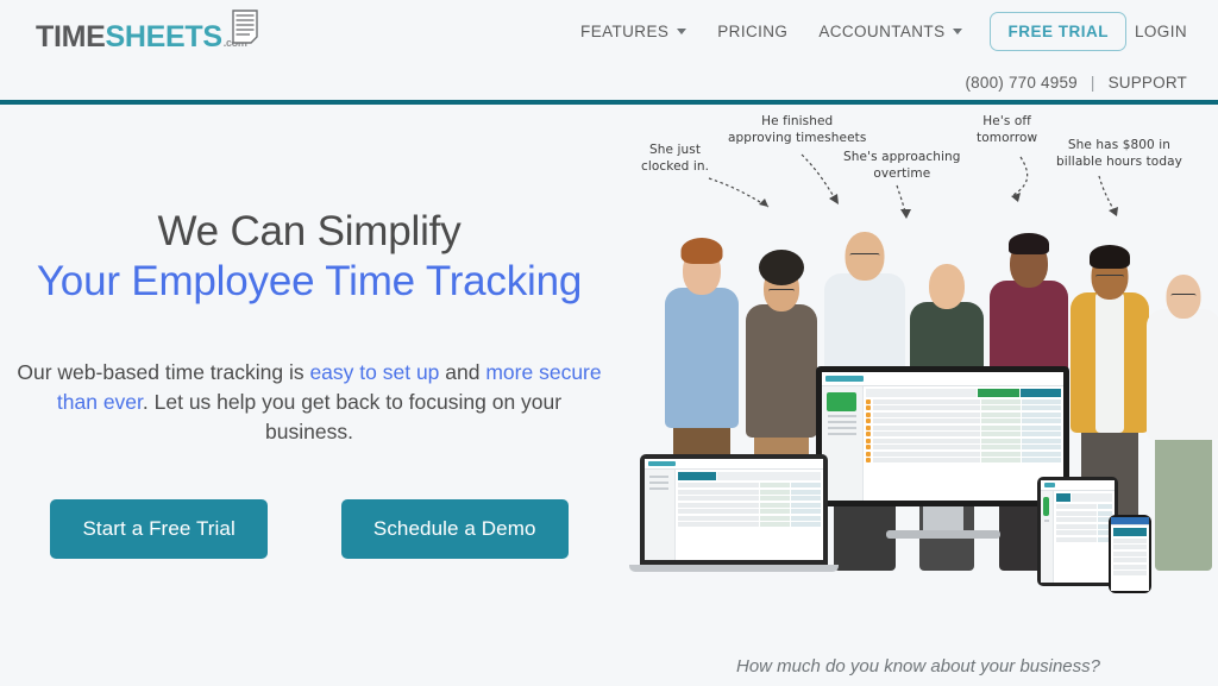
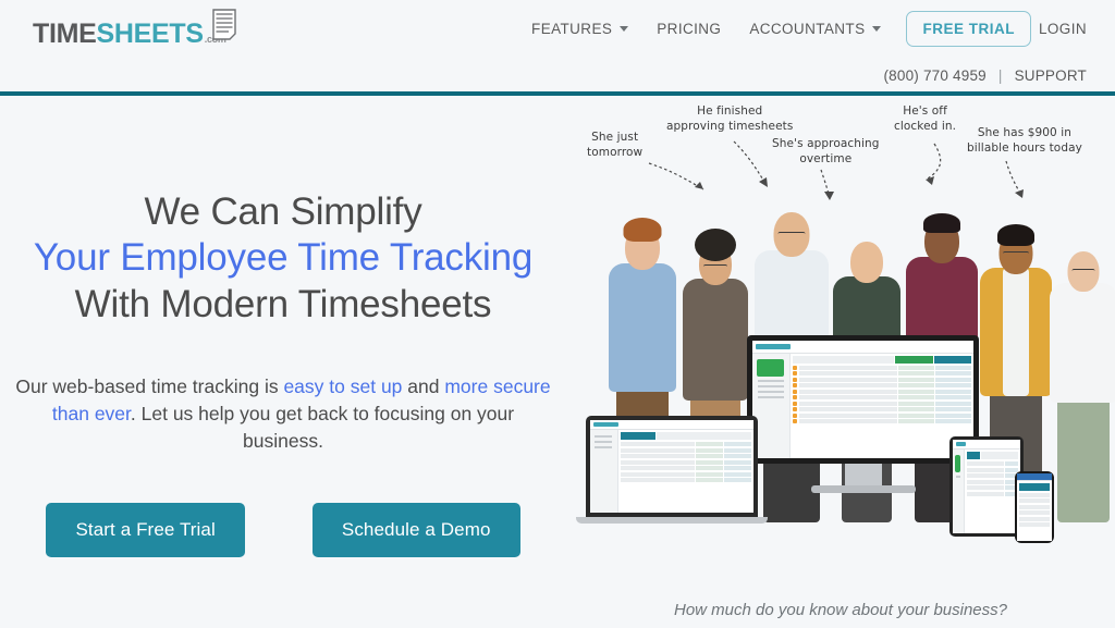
  TIMESHEETS.c
  FEATURES
  PRICING
  ACCOUNTANTS
  FREE TRIAL
  LOGIN
  (800) 770 4959
  |
  SUPPORT
  We Can Simplify
  Your Employee Time Tracking
+ With Modern Timesheets
  Our web-based time tracking is easy to set up and more secure than ever. Let us help you get back to focusing on your business.
  Start a Free Trial
  Schedule a Demo
  She just
- clocked in.
+ tomorrow
  He finished
  approving timesheets
  She's approaching
  overtime
  He's off
- tomorrow
+ clocked in.
- She has $800 in
+ She has $900 in
  billable hours today
  How much do you know about your business?
